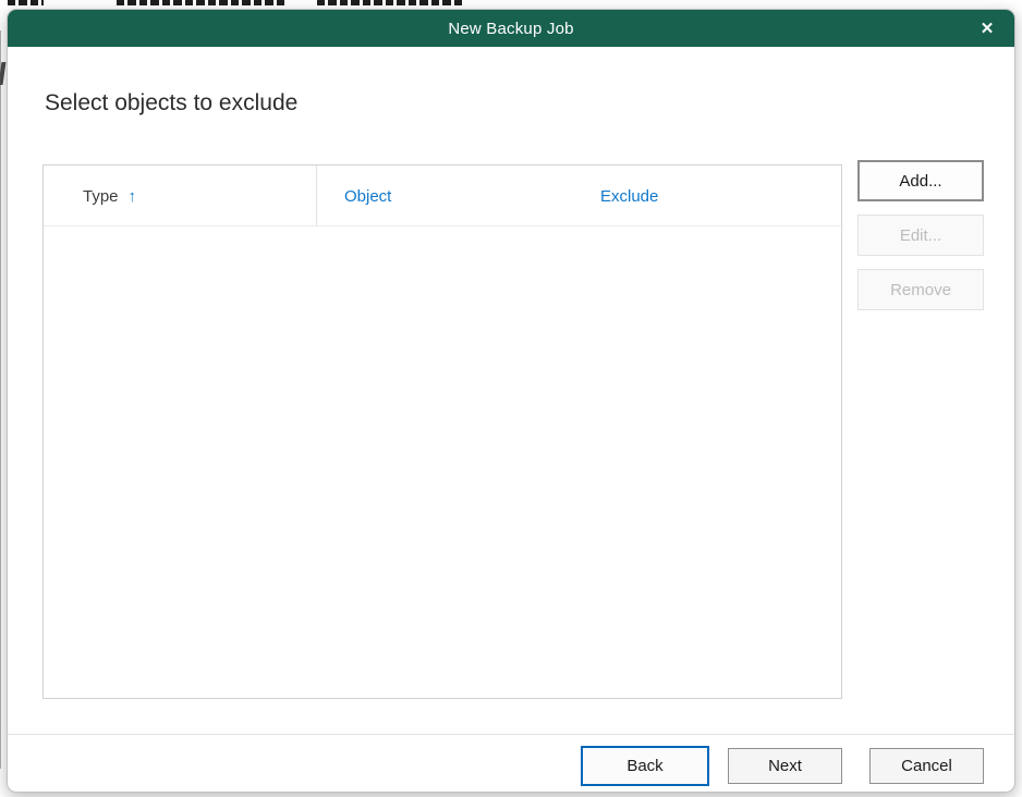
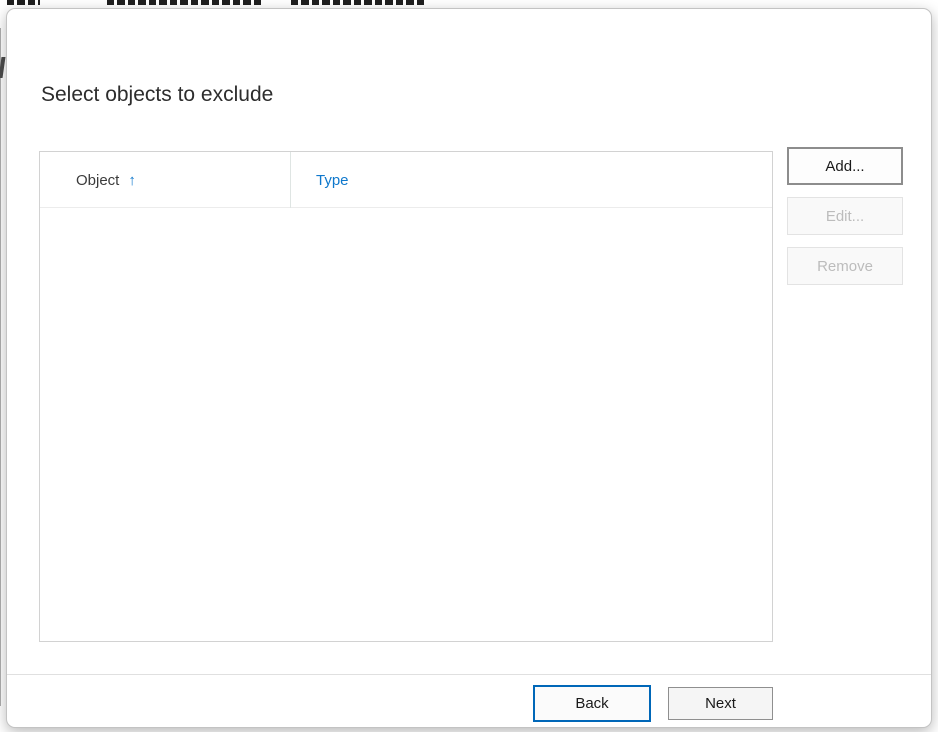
- New Backup Job
- ✕
  Select objects to exclude
- Type
+ Object
  ↑
- Object
+ Type
- Exclude
  Add...
  Edit...
  Remove
  Back
  Next
- Cancel
